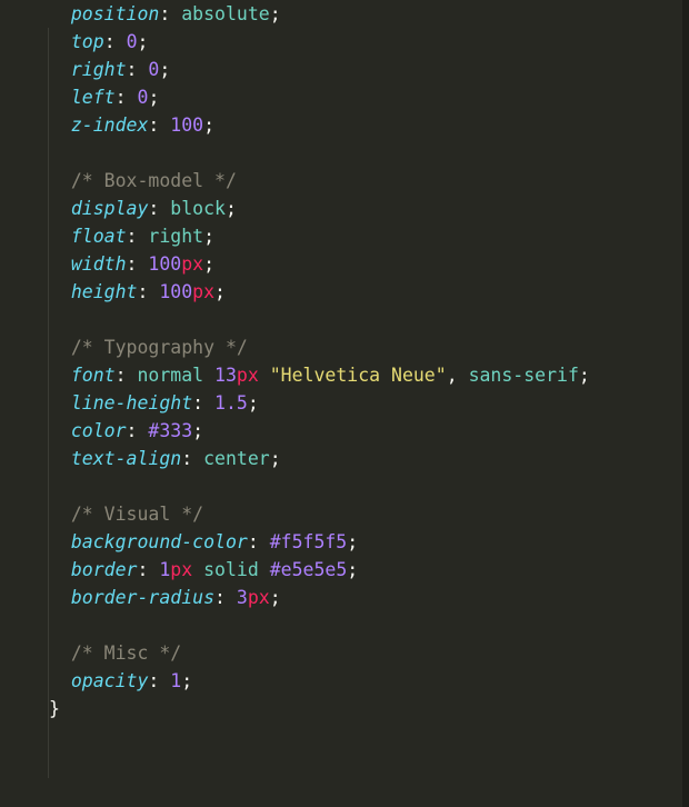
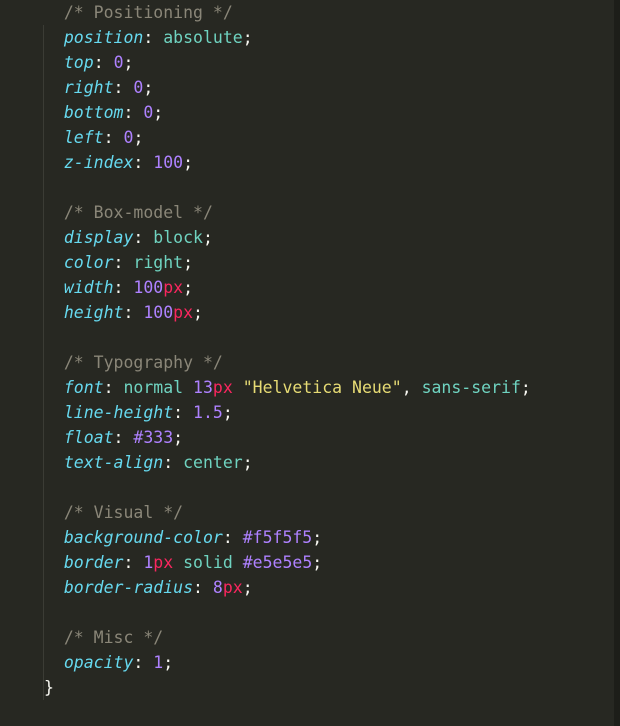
+ /* Positioning */
  position: absolute;
  top: 0;
  right: 0;
+ bottom: 0;
  left: 0;
  z-index: 100;
  /* Box-model */
  display: block;
- float: right;
+ color: right;
  width: 100px;
  height: 100px;
  /* Typography */
  font: normal 13px "Helvetica Neue", sans-serif;
  line-height: 1.5;
- color: #333;
+ float: #333;
  text-align: center;
  /* Visual */
  background-color: #f5f5f5;
  border: 1px solid #e5e5e5;
- border-radius: 3px;
+ border-radius: 8px;
  /* Misc */
  opacity: 1;
  }
